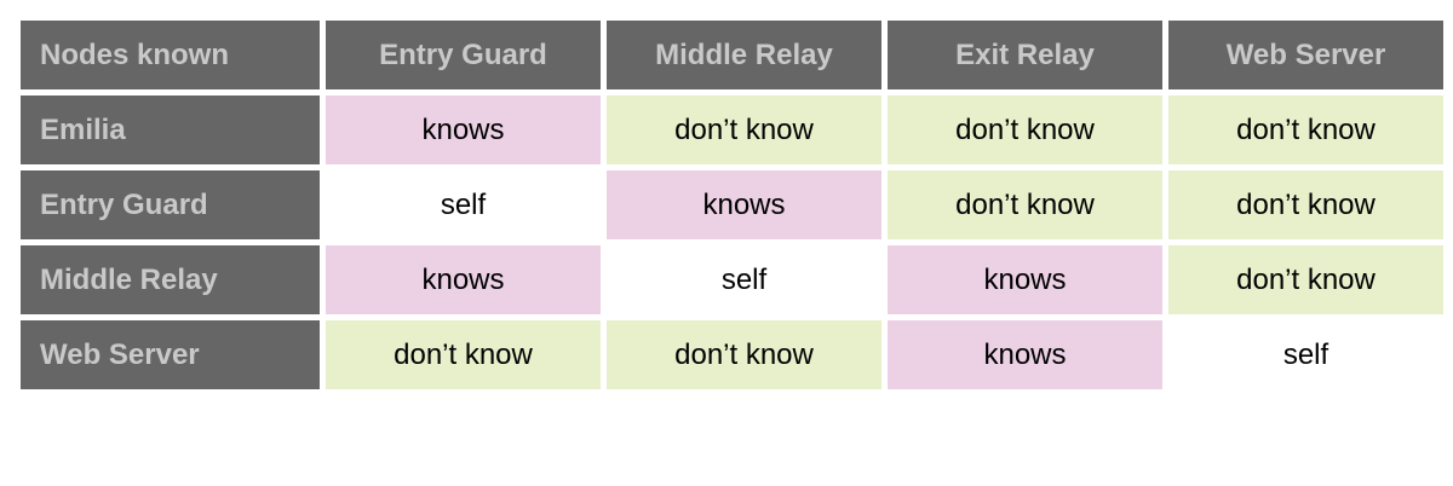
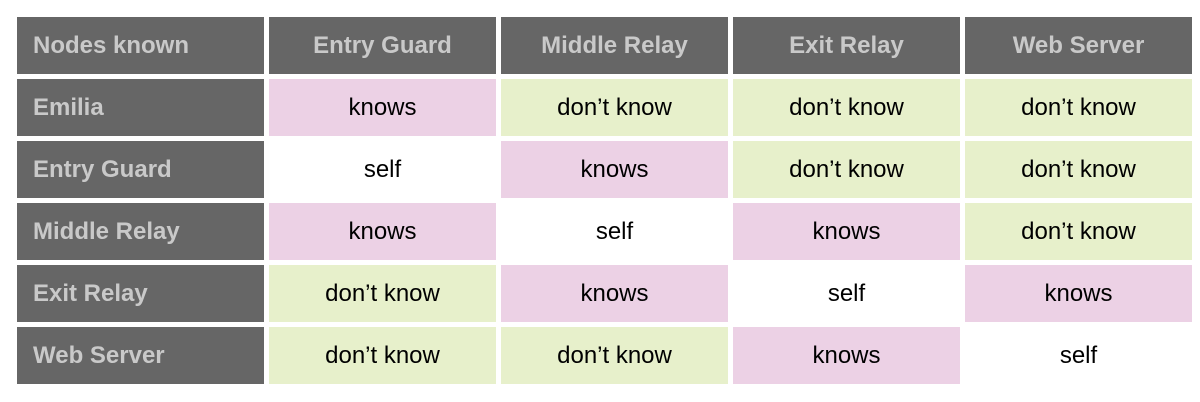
  Nodes known	Entry Guard	Middle Relay	Exit Relay	Web Server
  Emilia	knows	don’t know	don’t know	don’t know
  Entry Guard	self	knows	don’t know	don’t know
  Middle Relay	knows	self	knows	don’t know
+ Exit Relay	don’t know	knows	self	knows
  Web Server	don’t know	don’t know	knows	self
